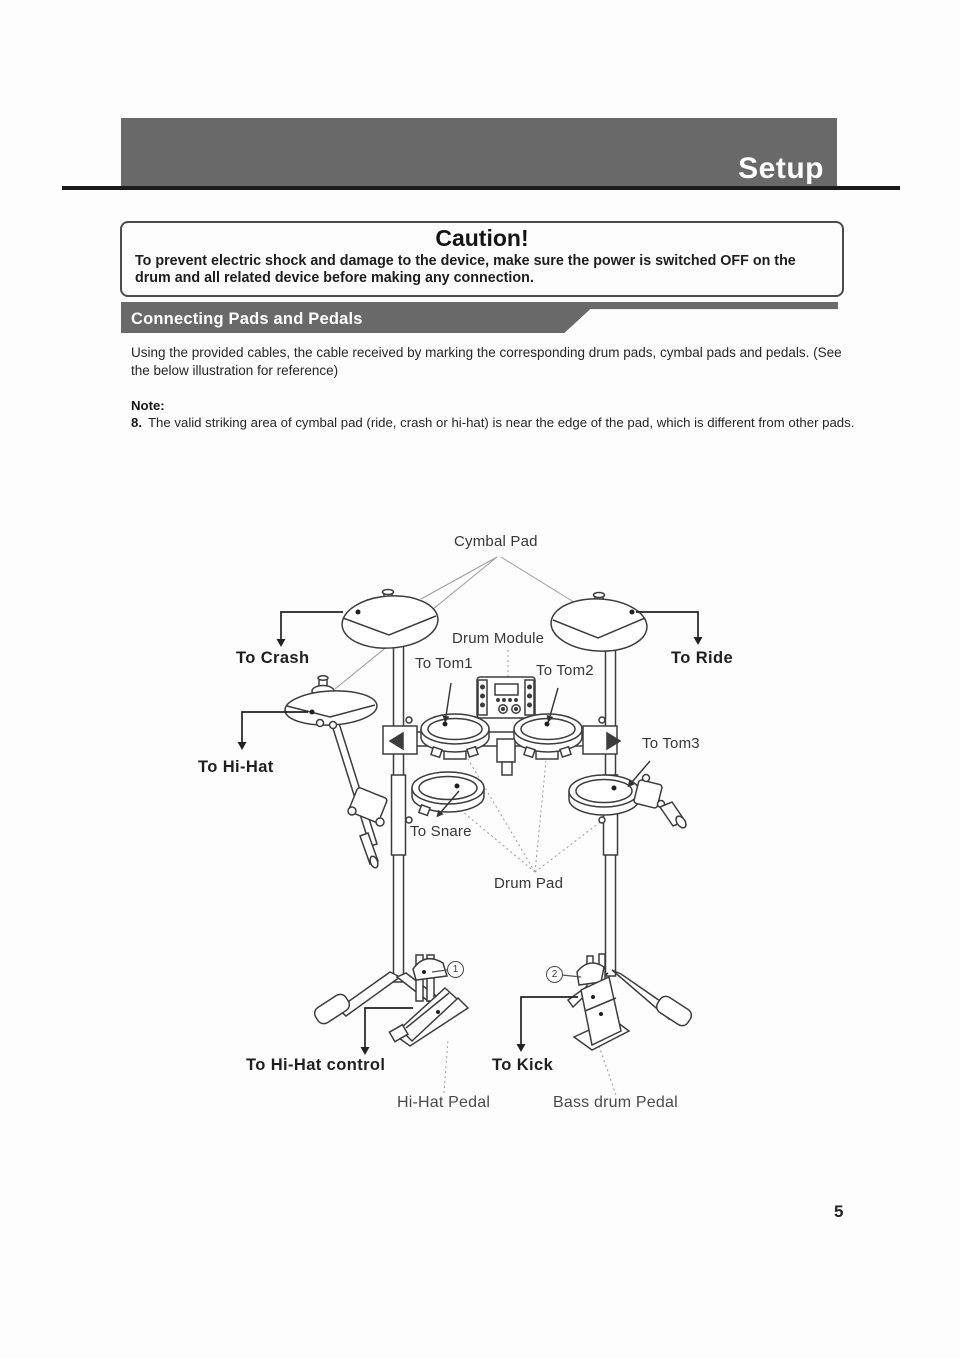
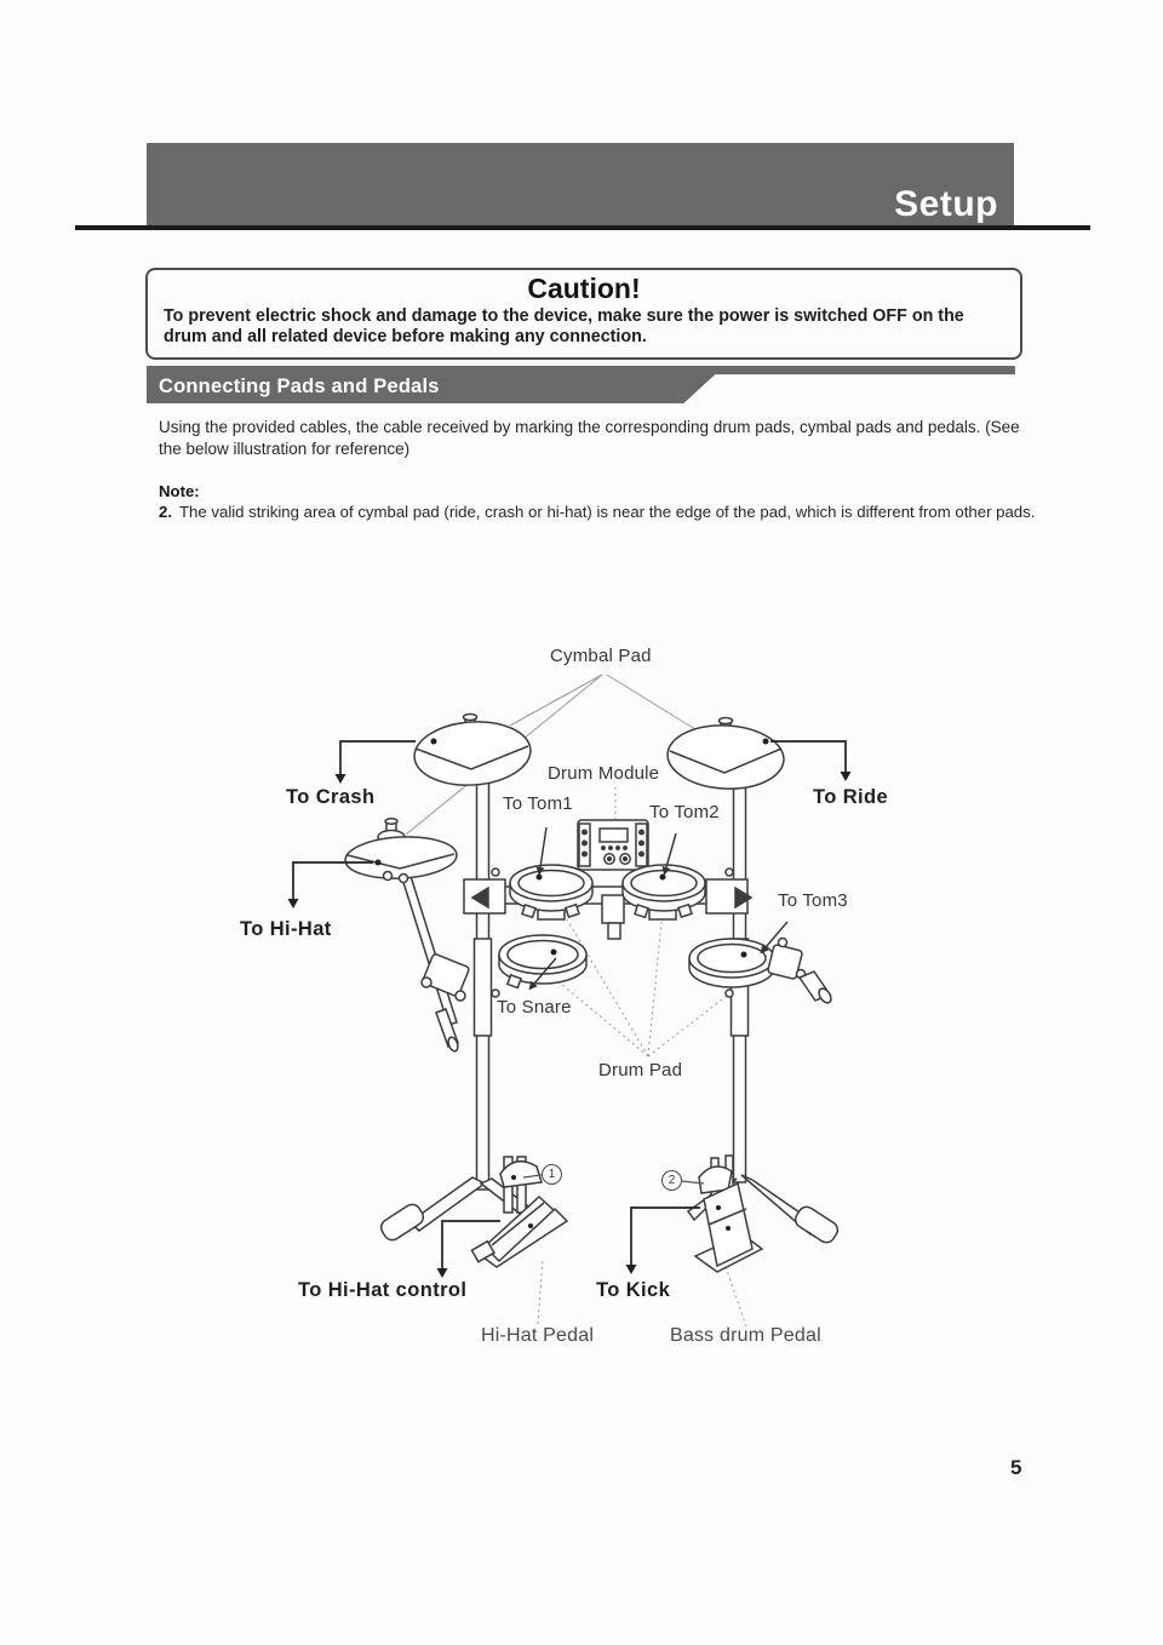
  Setup
  Caution!
  To prevent electric shock and damage to the device, make sure the power is switched OFF on the drum and all related device before making any connection.
  Connecting Pads and Pedals
  Using the provided cables, the cable received by marking the corresponding drum pads, cymbal pads and pedals. (See the below illustration for reference)
  Note:
- 8.
+ 2.
  The valid striking area of cymbal pad (ride, crash or hi-hat) is near the edge of the pad, which is different from other pads.
  Cymbal Pad
  Drum Module
  To Tom1
  To Tom2
  To Crash
  To Ride
  To Hi-Hat
  To Tom3
  To Snare
  Drum Pad
  1
  2
  To Hi-Hat control
  To Kick
  Hi-Hat Pedal
  Bass drum Pedal
  5
